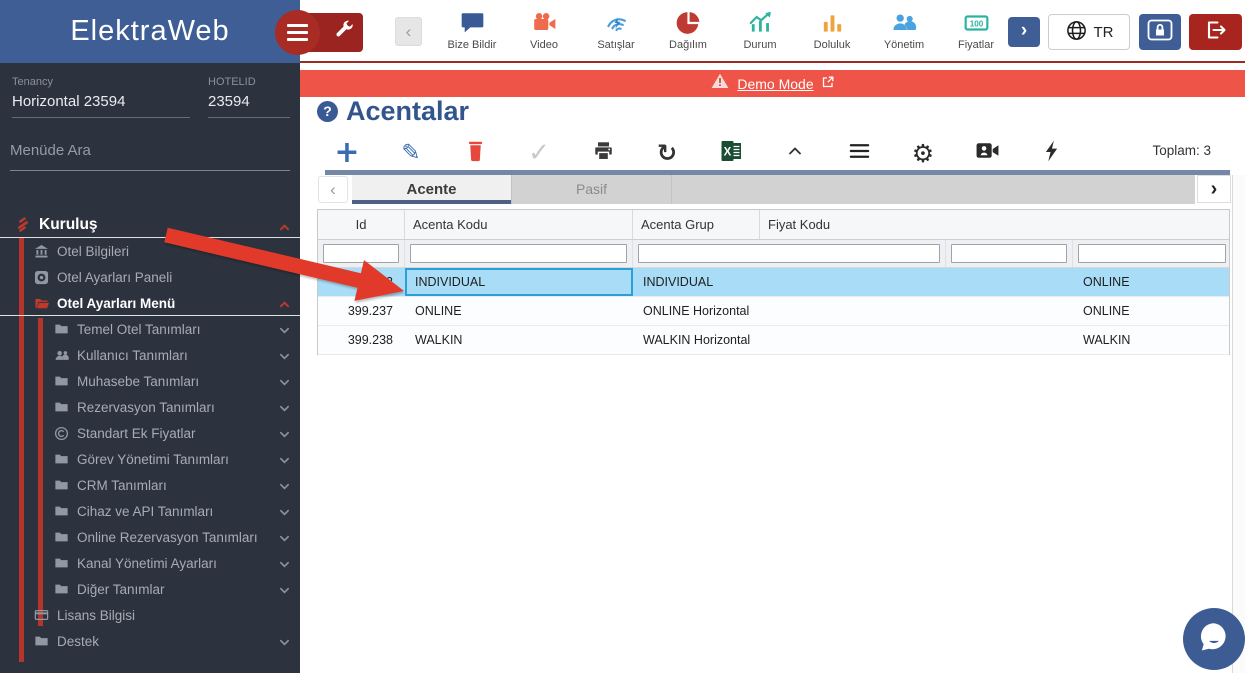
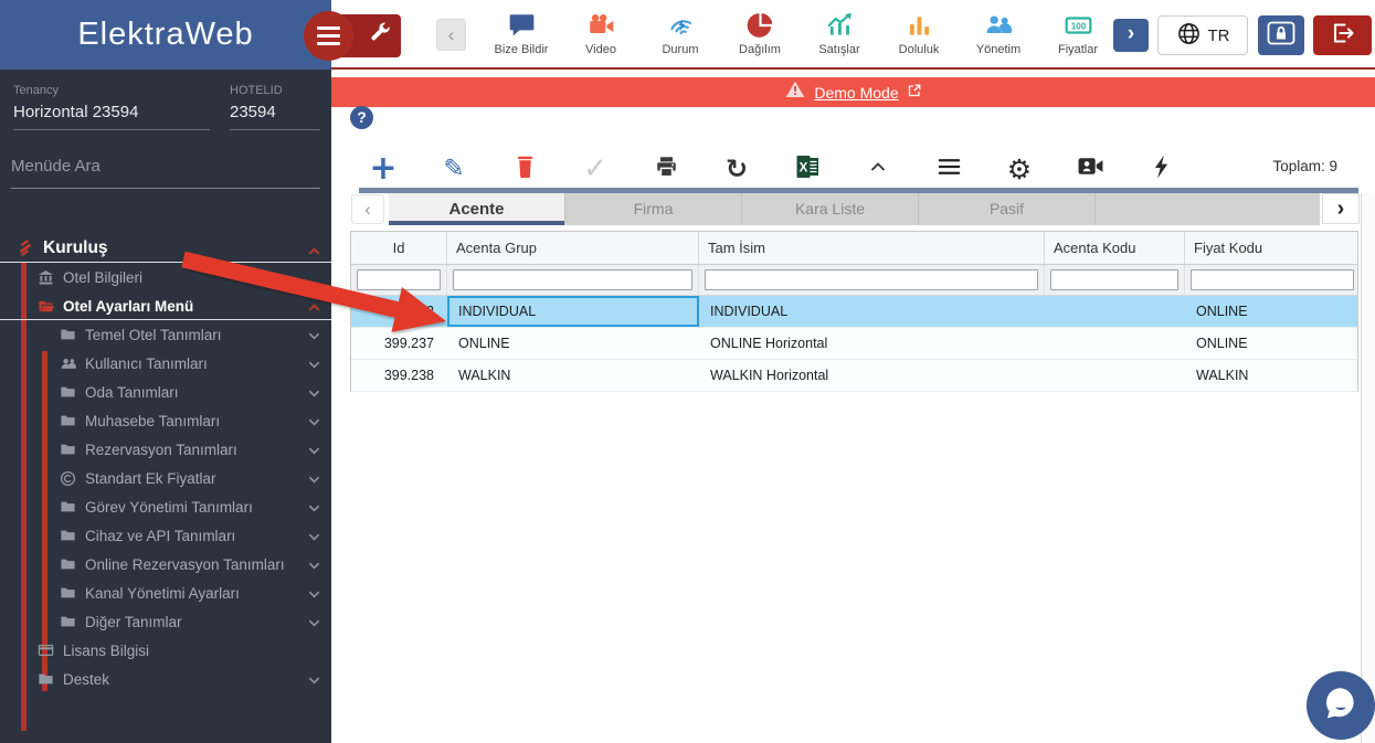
  ElektraWeb
  Tenancy
  Horizontal 23594
  HOTELID
  23594
  Menüde Ara
  Kuruluş
  Otel Bilgileri
- Otel Ayarları Paneli
  Otel Ayarları Menü
  Temel Otel Tanımları
  Kullanıcı Tanımları
+ Oda Tanımları
  Muhasebe Tanımları
  Rezervasyon Tanımları
  Standart Ek Fiyatlar
  Görev Yönetimi Tanımları
- CRM Tanımları
  Cihaz ve API Tanımları
  Online Rezervasyon Tanımları
  Kanal Yönetimi Ayarları
  Diğer Tanımlar
  Lisans Bilgisi
  Destek
  ‹
  Bize Bildir
  Video
- Satışlar
+ Durum
  Dağılım
- Durum
+ Satışlar
  Doluluk
  Yönetim
  100
  Fiyatlar
  ›
  TR
  Demo Mode
  ?
- Acentalar
  +
  ✎
  ✓
  ↻
  X
  ⚙
- Toplam: 3
+ Toplam: 9
  ‹
  Acente
+ Firma
+ Kara Liste
  Pasif
  ›
  Id
- Acenta Kodu
+ Acenta Grup
+ Tam İsim
- Acenta Grup
+ Acenta Kodu
  Fiyat Kodu
  INDIVIDUAL
  INDIVIDUAL
  ONLINE
  399.237
  ONLINE
  ONLINE Horizontal
  ONLINE
  399.238
  WALKIN
  WALKIN Horizontal
  WALKIN
